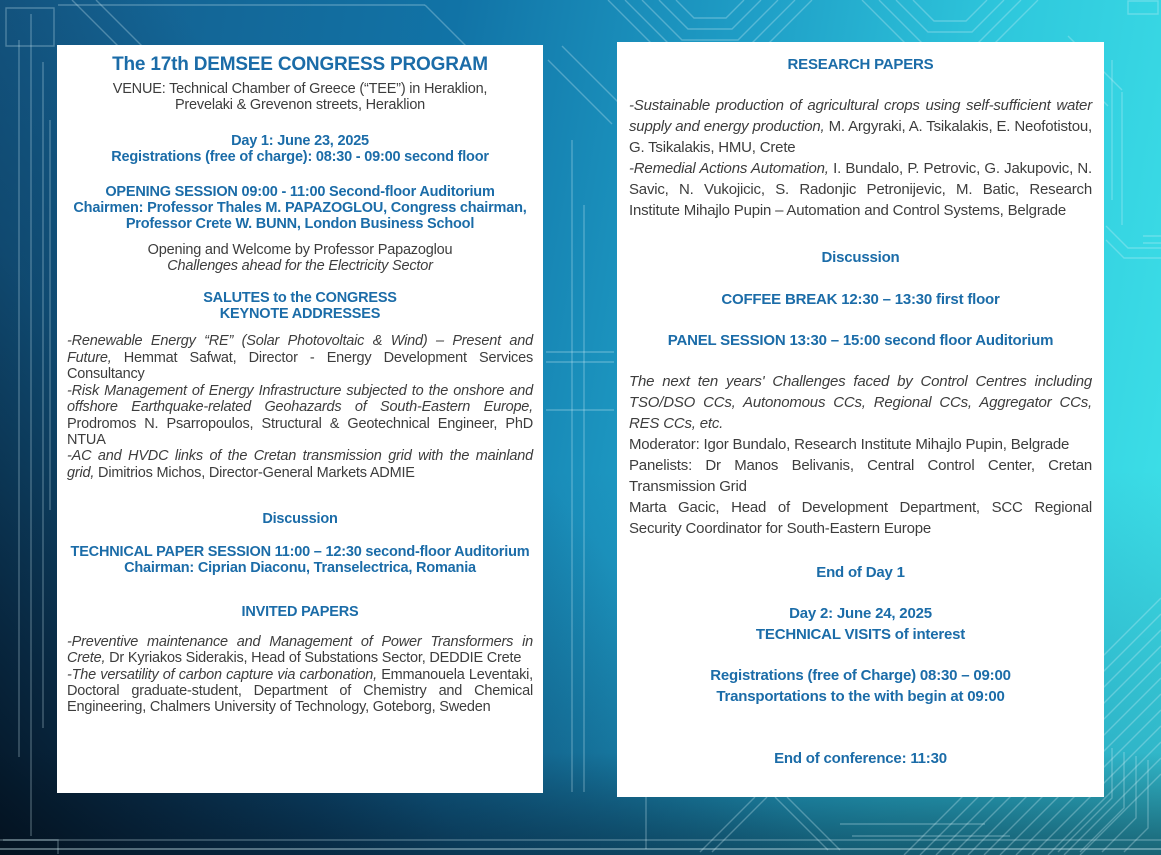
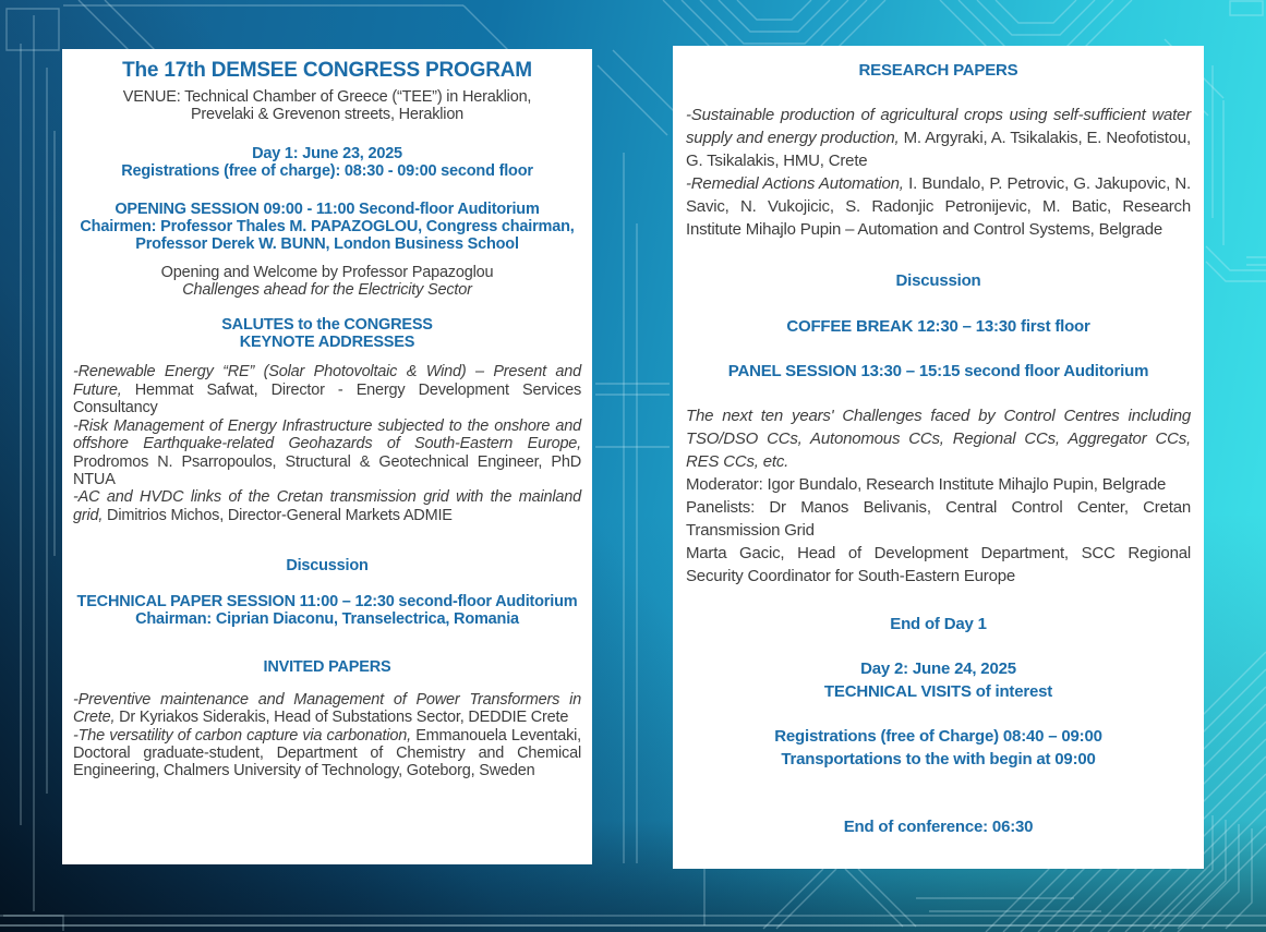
  The 17th DEMSEE CONGRESS PROGRAM
  VENUE: Technical Chamber of Greece (“TEE”) in Heraklion,
  Prevelaki & Grevenon streets, Heraklion
  Day 1: June 23, 2025
  Registrations (free of charge): 08:30 - 09:00 second floor
  OPENING SESSION 09:00 - 11:00 Second-floor Auditorium
  Chairmen: Professor Thales M. PAPAZOGLOU, Congress chairman,
- Professor Crete W. BUNN, London Business School
+ Professor Derek W. BUNN, London Business School
  Opening and Welcome by Professor Papazoglou
  Challenges ahead for the Electricity Sector
  SALUTES to the CONGRESS
  KEYNOTE ADDRESSES
  -Renewable Energy “RE” (Solar Photovoltaic & Wind) – Present and Future, Hemmat Safwat, Director - Energy Development Services Consultancy
  -Risk Management of Energy Infrastructure subjected to the onshore and offshore Earthquake-related Geohazards of South-Eastern Europe, Prodromos N. Psarropoulos, Structural & Geotechnical Engineer, PhD NTUA
  -AC and HVDC links of the Cretan transmission grid with the mainland grid, Dimitrios Michos, Director-General Markets ADMIE
  Discussion
  TECHNICAL PAPER SESSION 11:00 – 12:30 second-floor Auditorium
  Chairman: Ciprian Diaconu, Transelectrica, Romania
  INVITED PAPERS
  -Preventive maintenance and Management of Power Transformers in Crete, Dr Kyriakos Siderakis, Head of Substations Sector, DEDDIE Crete
  -The versatility of carbon capture via carbonation, Emmanouela Leventaki, Doctoral graduate-student, Department of Chemistry and Chemical Engineering, Chalmers University of Technology, Goteborg, Sweden
  RESEARCH PAPERS
  -Sustainable production of agricultural crops using self-sufficient water supply and energy production, M. Argyraki, A. Tsikalakis, E. Neofotistou, G. Tsikalakis, HMU, Crete
  -Remedial Actions Automation, I. Bundalo, P. Petrovic, G. Jakupovic, N. Savic, N. Vukojicic, S. Radonjic Petronijevic, M. Batic, Research Institute Mihajlo Pupin – Automation and Control Systems, Belgrade
  Discussion
  COFFEE BREAK 12:30 – 13:30 first floor
- PANEL SESSION 13:30 – 15:00 second floor Auditorium
+ PANEL SESSION 13:30 – 15:15 second floor Auditorium
  The next ten years' Challenges faced by Control Centres including TSO/DSO CCs, Autonomous CCs, Regional CCs, Aggregator CCs, RES CCs, etc.
  Moderator: Igor Bundalo, Research Institute Mihajlo Pupin, Belgrade
  Panelists: Dr Manos Belivanis, Central Control Center, Cretan Transmission Grid
  Marta Gacic, Head of Development Department, SCC Regional Security Coordinator for South-Eastern Europe
  End of Day 1
  Day 2: June 24, 2025
  TECHNICAL VISITS of interest
- Registrations (free of Charge) 08:30 – 09:00
+ Registrations (free of Charge) 08:40 – 09:00
  Transportations to the with begin at 09:00
- End of conference: 11:30
+ End of conference: 06:30
